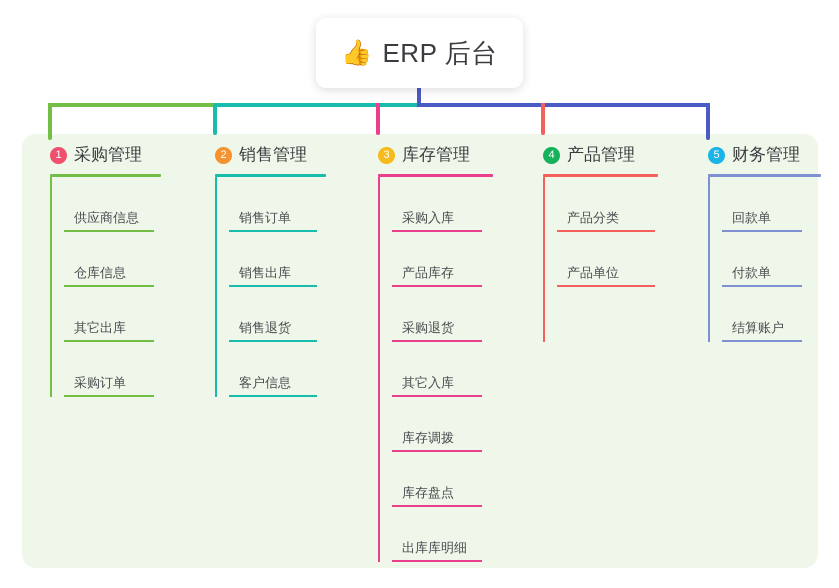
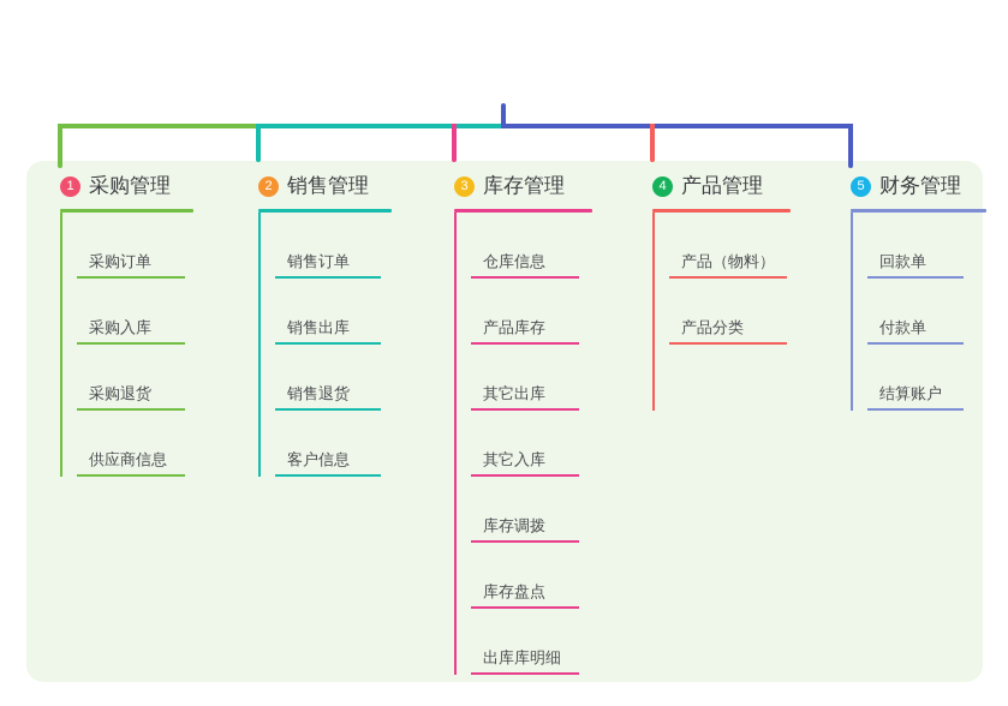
- 👍
- ERP 后台
  1
  采购管理
- 供应商信息
+ 采购订单
- 仓库信息
+ 采购入库
- 其它出库
+ 采购退货
- 采购订单
+ 供应商信息
  2
  销售管理
  销售订单
  销售出库
  销售退货
  客户信息
  3
  库存管理
- 采购入库
+ 仓库信息
  产品库存
- 采购退货
+ 其它出库
  其它入库
  库存调拨
  库存盘点
  出库库明细
  4
  产品管理
+ 产品（物料）
  产品分类
- 产品单位
  5
  财务管理
  回款单
  付款单
  结算账户
